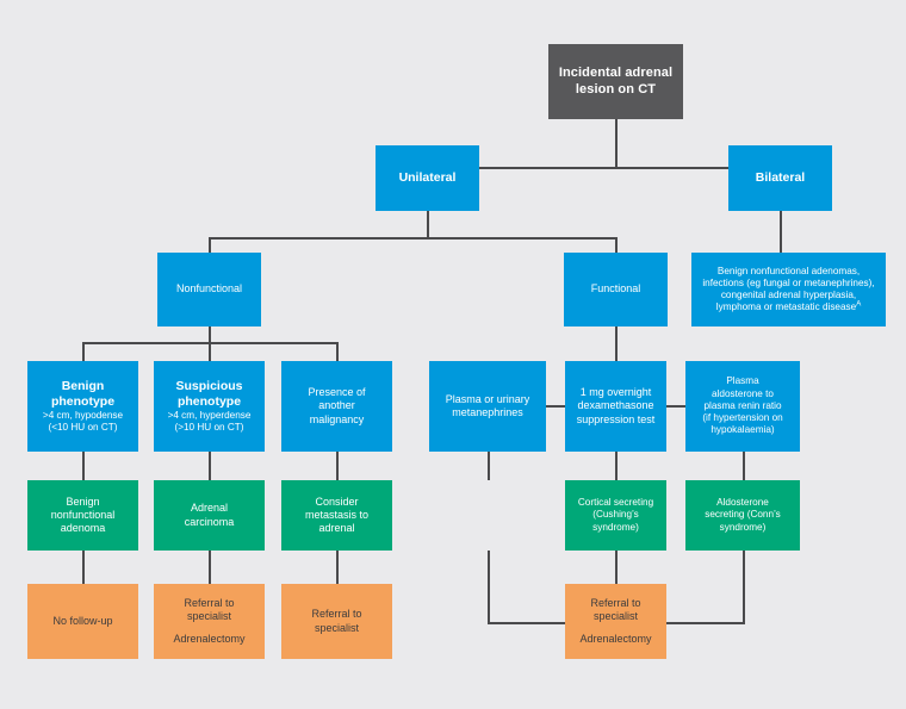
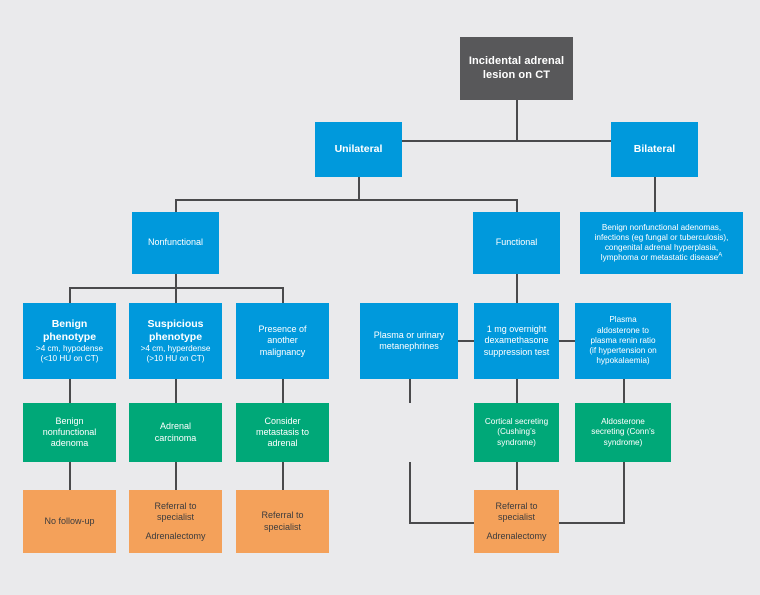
  Incidental adrenal
  lesion on CT
  Unilateral
  Bilateral
  Benign nonfunctional adenomas,
- infections (eg fungal or metanephrines),
+ infections (eg fungal or tuberculosis),
  congenital adrenal hyperplasia,
  lymphoma or metastatic disease
  Nonfunctional
  Functional
  Benign
  phenotype
  >4 cm, hypodense
  (<10 HU on CT)
  Suspicious
  phenotype
  >4 cm, hyperdense
  (>10 HU on CT)
  Presence of
  another
  malignancy
  Plasma or urinary
  metanephrines
  1 mg overnight
  dexamethasone
  suppression test
  Plasma
  aldosterone to
  plasma renin ratio
  (if hypertension on
  hypokalaemia)
  Benign
  nonfunctional
  adenoma
  Adrenal
  carcinoma
  Consider
  metastasis to
  adrenal
  Cortical secreting
  (Cushing’s
  syndrome)
  Aldosterone
  secreting (Conn’s
  syndrome)
  No follow-up
  Referral to
  specialist
  Adrenalectomy
  Referral to
  specialist
  Referral to
  specialist
  Adrenalectomy
